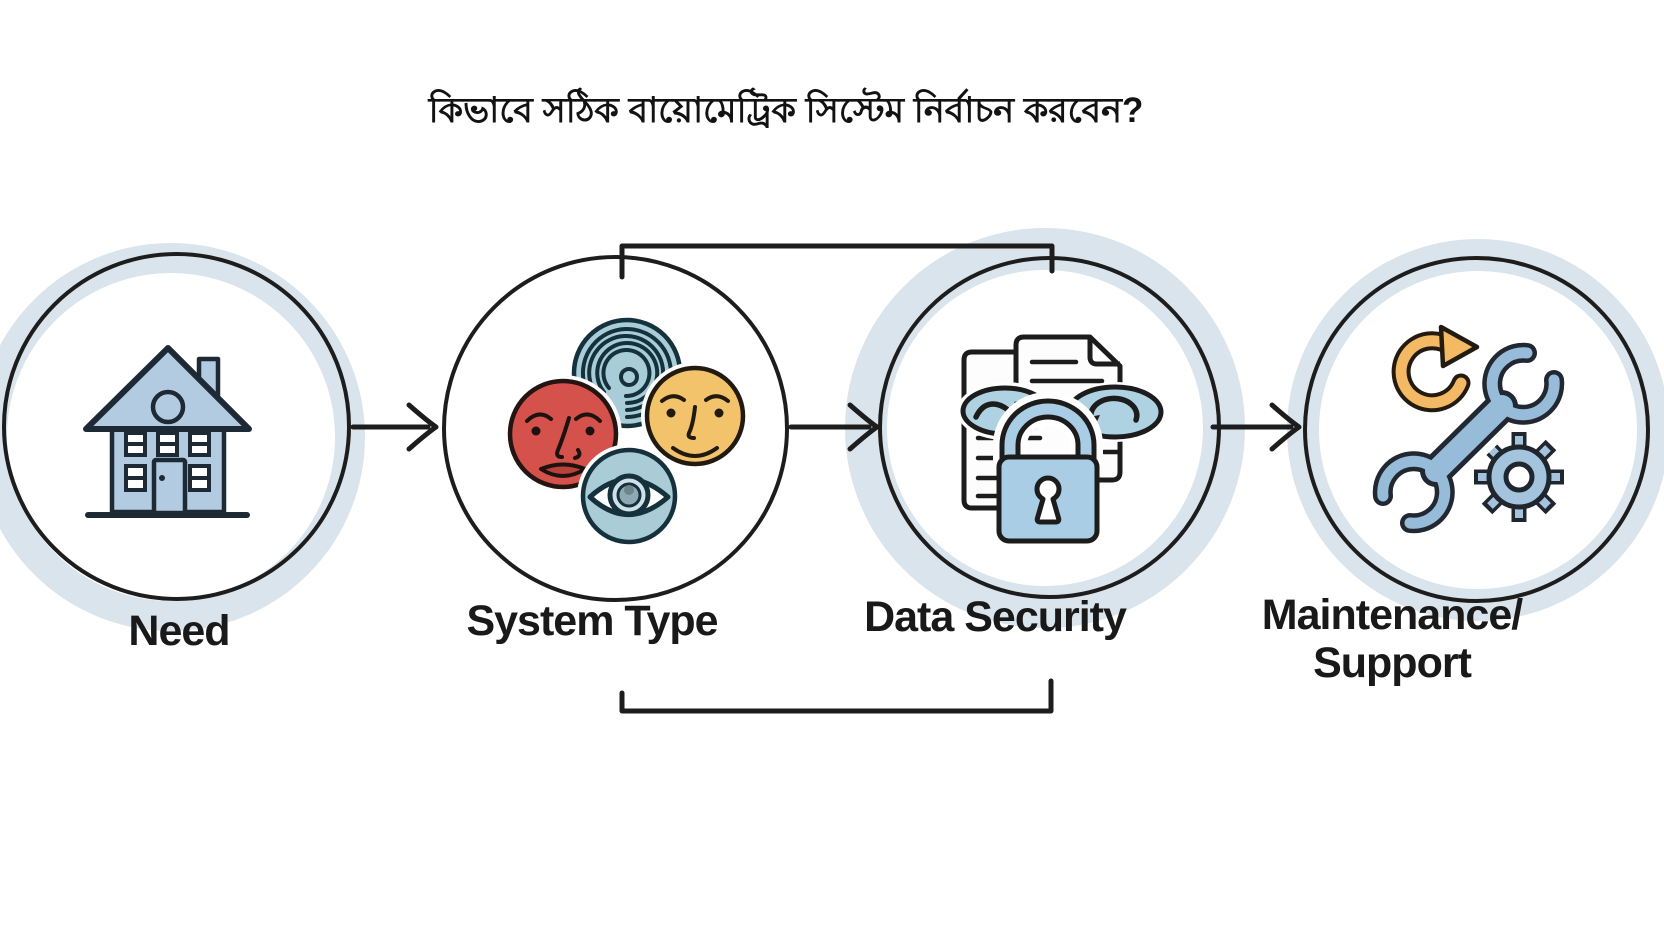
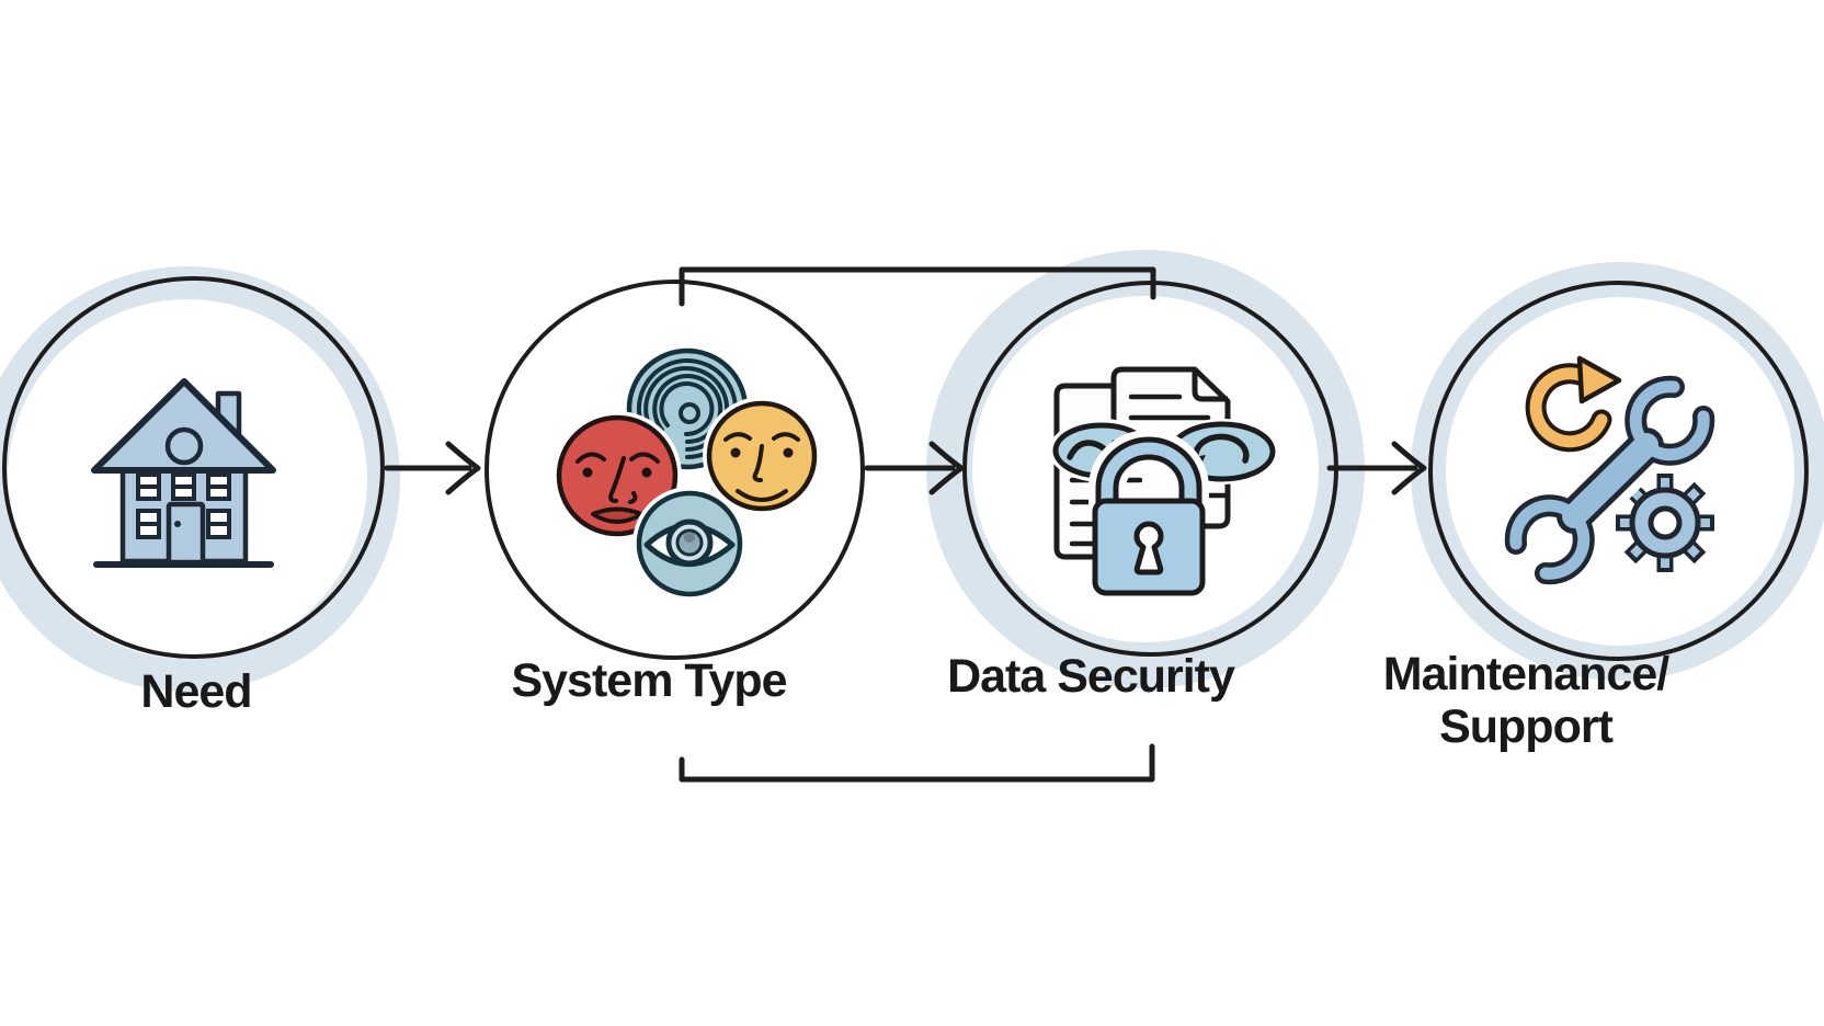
- কিভাবে সঠিক বায়োমেট্রিক সিস্টেম নির্বাচন করবেন?
  Need
  System Type
  Data Security
  Maintenance/
  Support
